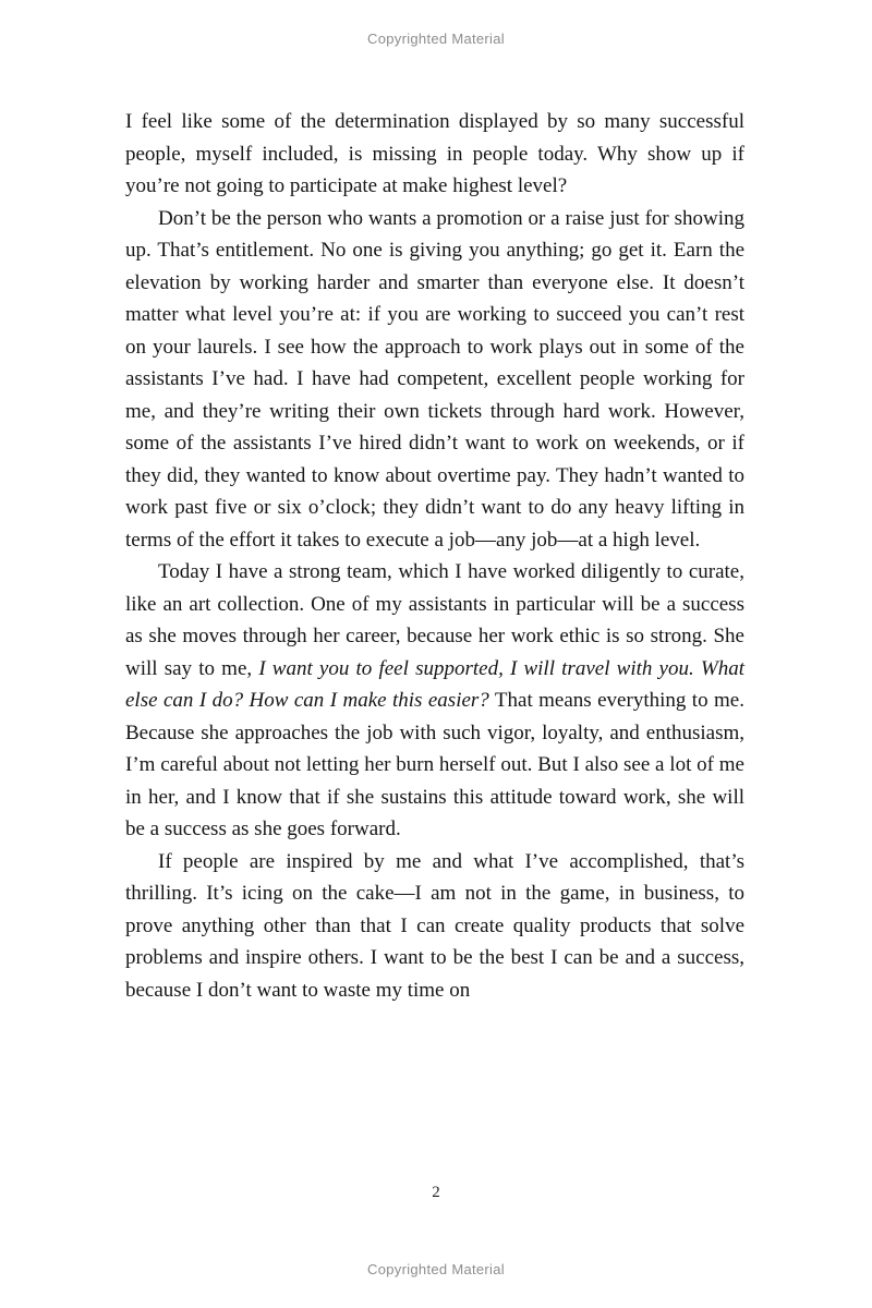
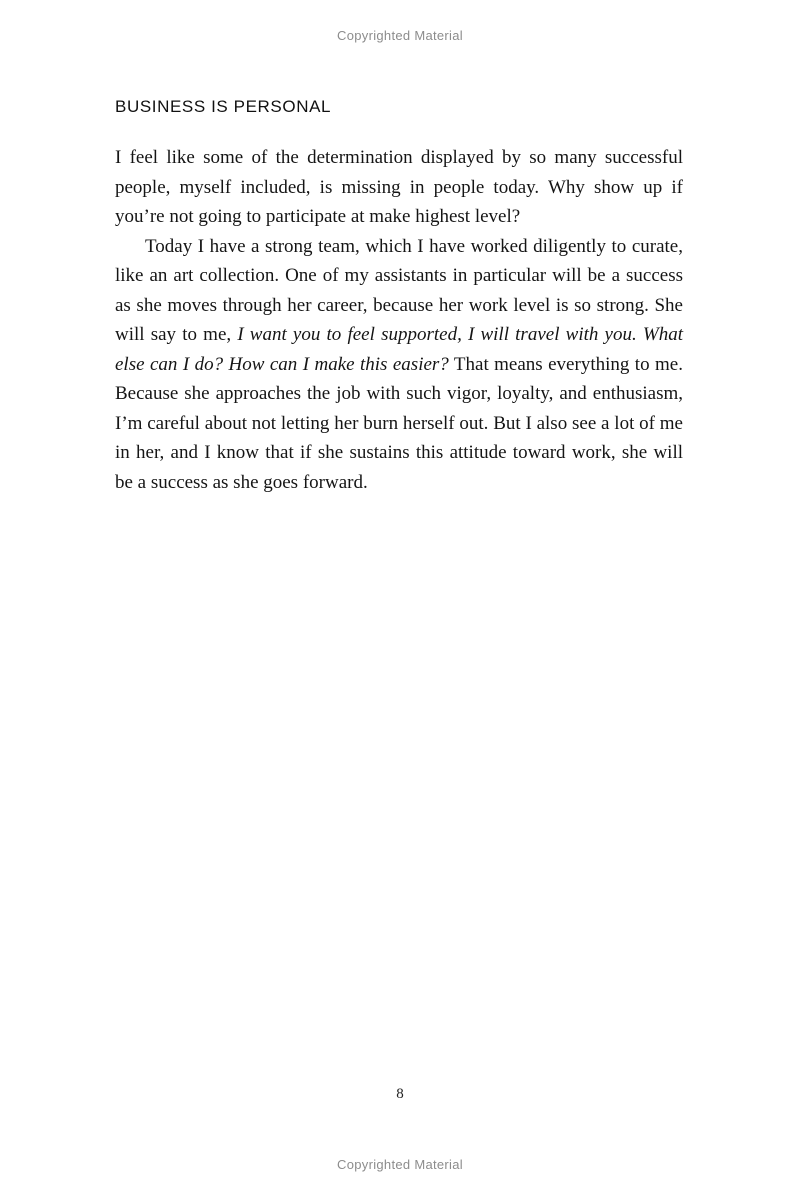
  Copyrighted Material
+ BUSINESS IS PERSONAL
  I feel like some of the determination displayed by so many successful people, myself included, is missing in people today. Why show up if you’re not going to participate at make highest level?
- Don’t be the person who wants a promotion or a raise just for showing up. That’s entitlement. No one is giving you anything; go get it. Earn the elevation by working harder and smarter than everyone else. It doesn’t matter what level you’re at: if you are working to succeed you can’t rest on your laurels. I see how the approach to work plays out in some of the assistants I’ve had. I have had competent, excellent people working for me, and they’re writing their own tickets through hard work. However, some of the assistants I’ve hired didn’t want to work on weekends, or if they did, they wanted to know about overtime pay. They hadn’t wanted to work past five or six o’clock; they didn’t want to do any heavy lifting in terms of the effort it takes to execute a job—any job—at a high level.
- Today I have a strong team, which I have worked diligently to curate, like an art collection. One of my assistants in particular will be a success as she moves through her career, because her work ethic is so strong. She will say to me, I want you to feel supported, I will travel with you. What else can I do? How can I make this easier? That means everything to me. Because she approaches the job with such vigor, loyalty, and enthusiasm, I’m careful about not letting her burn herself out. But I also see a lot of me in her, and I know that if she sustains this attitude toward work, she will be a success as she goes forward.
+ Today I have a strong team, which I have worked diligently to curate, like an art collection. One of my assistants in particular will be a success as she moves through her career, because her work level is so strong. She will say to me, I want you to feel supported, I will travel with you. What else can I do? How can I make this easier? That means everything to me. Because she approaches the job with such vigor, loyalty, and enthusiasm, I’m careful about not letting her burn herself out. But I also see a lot of me in her, and I know that if she sustains this attitude toward work, she will be a success as she goes forward.
- If people are inspired by me and what I’ve accomplished, that’s thrilling. It’s icing on the cake—I am not in the game, in business, to prove anything other than that I can create quality products that solve problems and inspire others. I want to be the best I can be and a success, because I don’t want to waste my time on
- 2
+ 8
  Copyrighted Material
